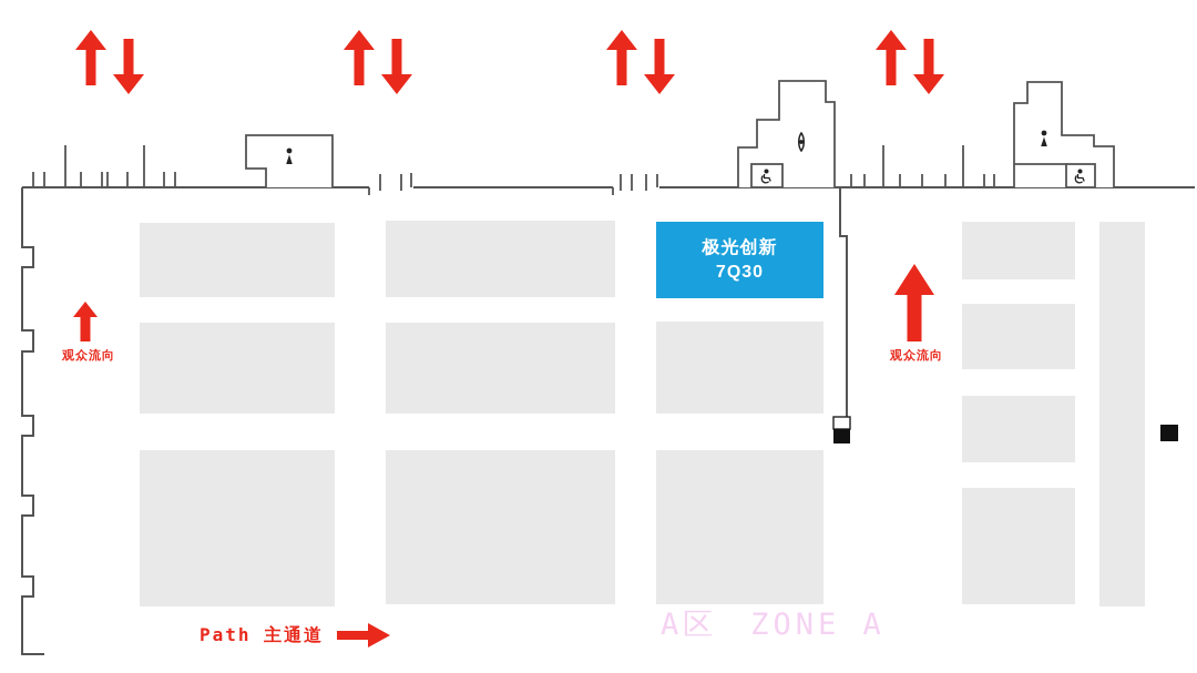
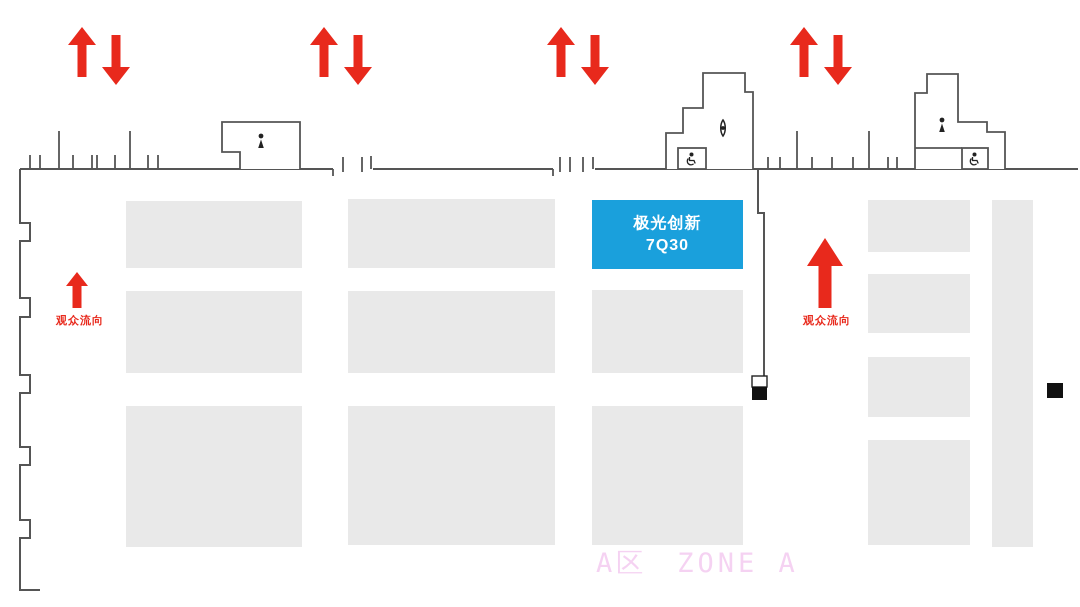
  极光创新
  7Q30
  观众流向
  观众流向
- Path 主通道
  A区 ZONE A
